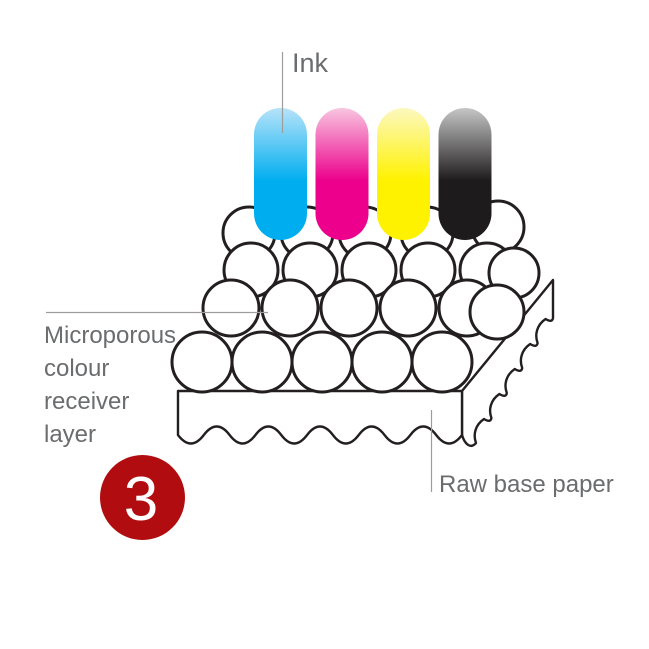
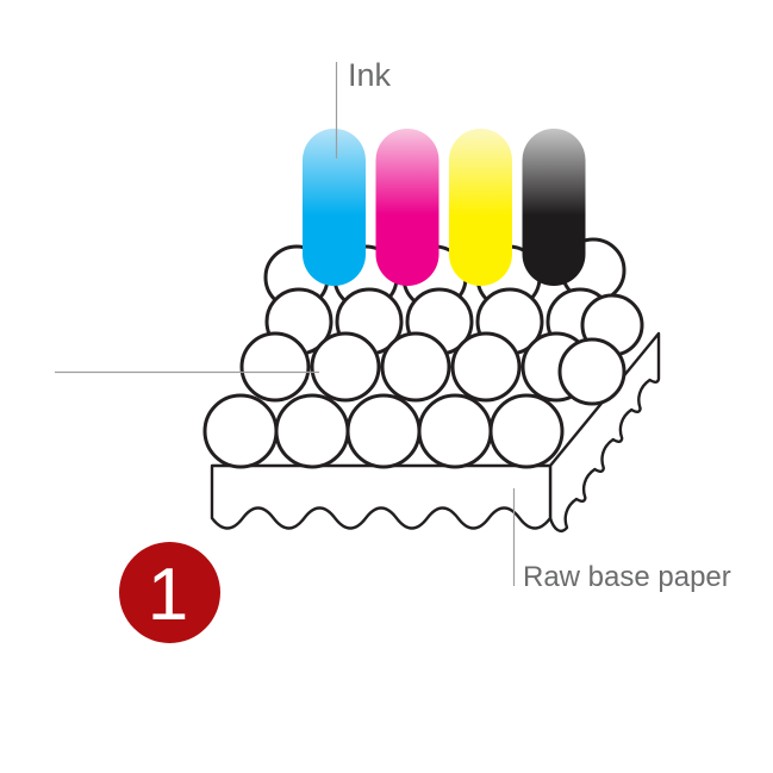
- 3
+ 1
  Ink
- Microporous
- colour
- receiver
- layer
  Raw base paper
